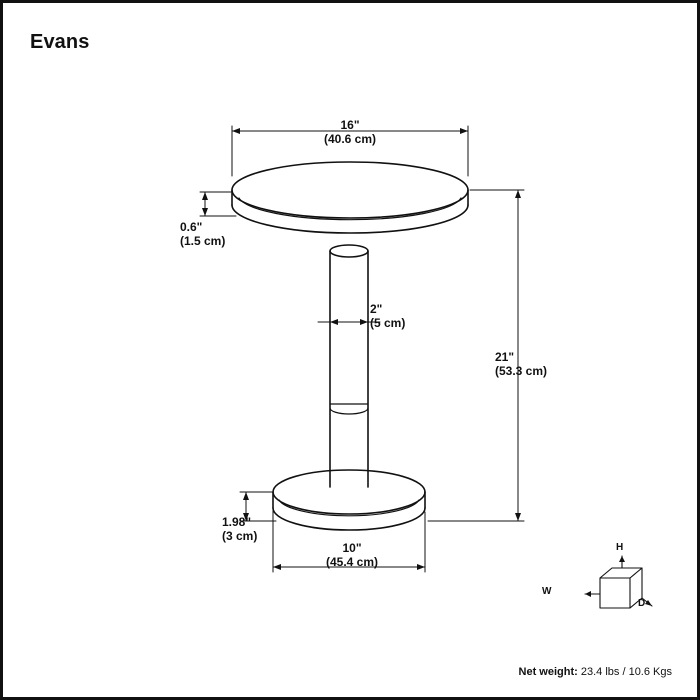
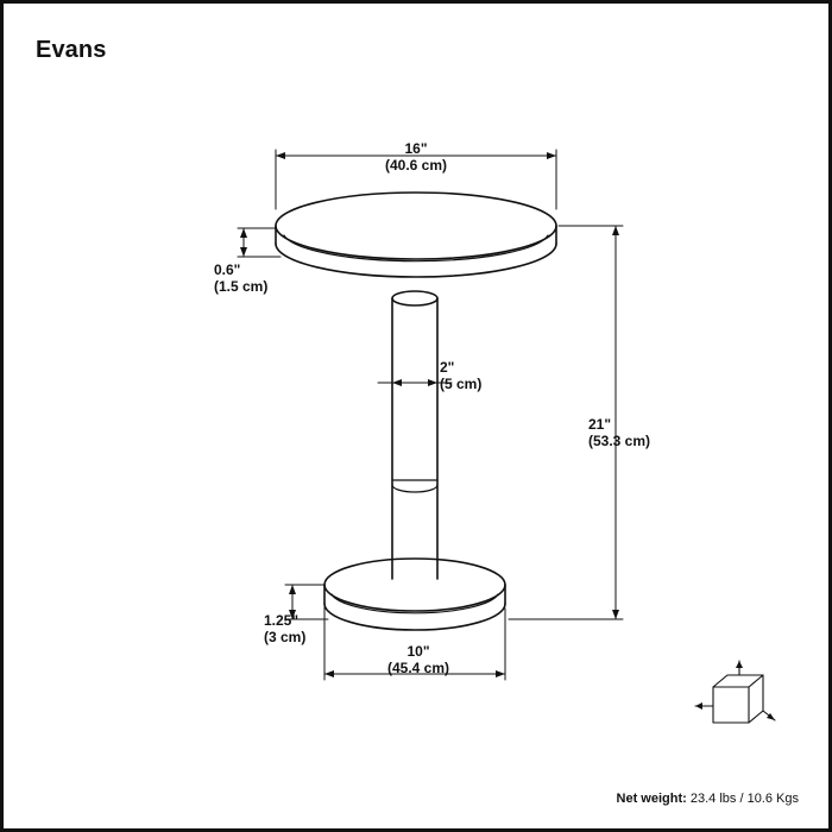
  Evans
  16"
  (40.6 cm)
  0.6"
  (1.5 cm)
  2"
  (5 cm)
  21"
  (53.3 cm)
- 1.98"
+ 1.25"
  (3 cm)
  10"
  (45.4 cm)
- H
- W
- D
  Net weight: 23.4 lbs / 10.6 Kgs
